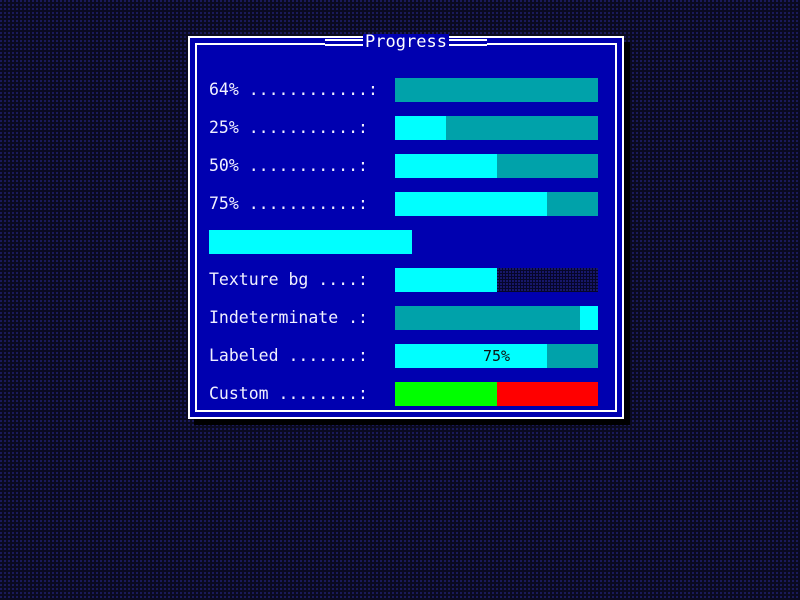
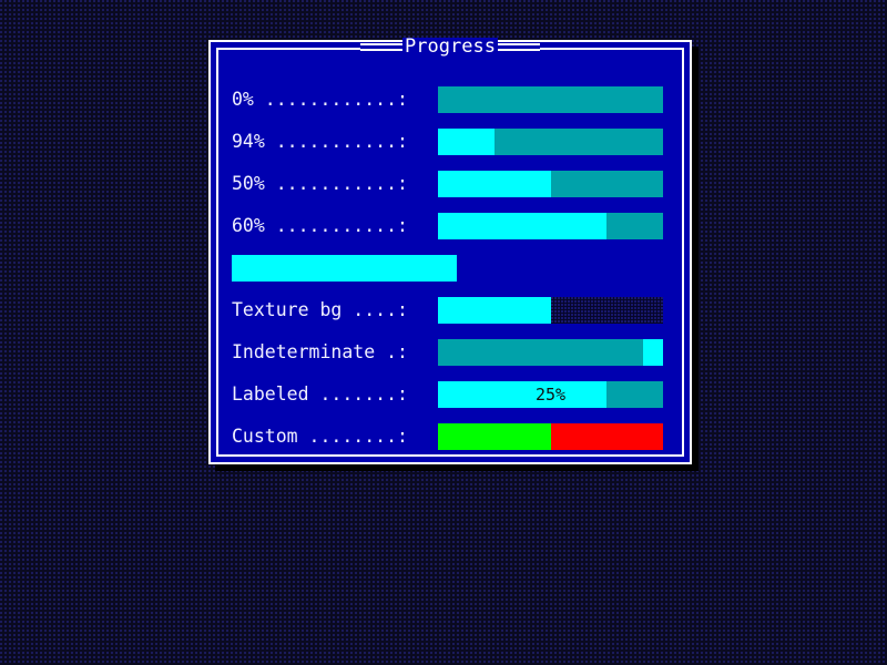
  Progress
- 64% ............:
+ 0% ............:
- 25% ...........:
+ 94% ...........:
  50% ...........:
- 75% ...........:
+ 60% ...........:
  Texture bg ....:
  Indeterminate .:
  Labeled .......:
- 75%
+ 25%
  Custom ........:
